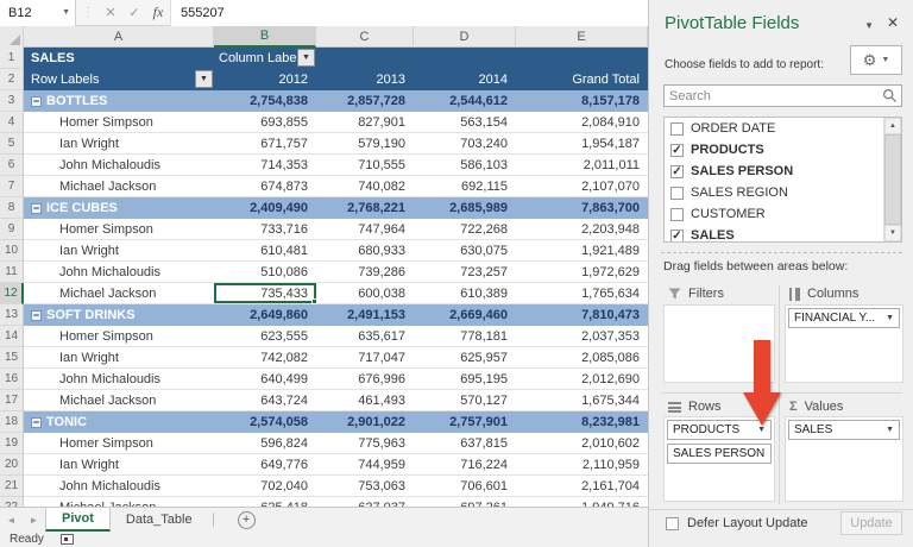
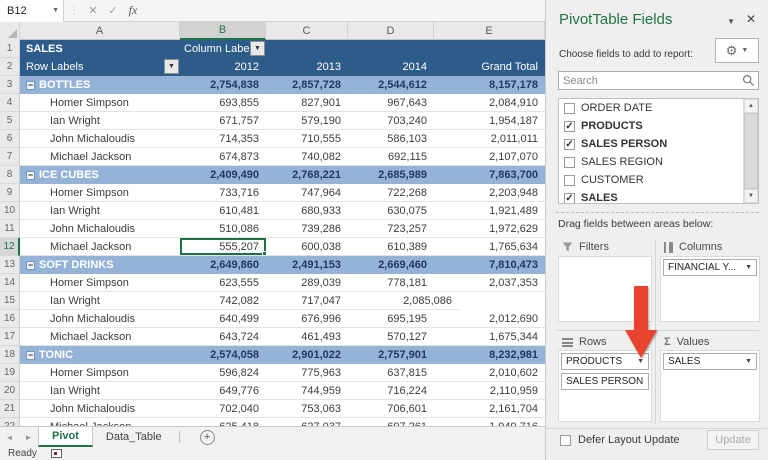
  B12
  ⋮
  ✕
  ✓
  fx
- 555207
  A
  B
  C
  D
  E
  1
  SALES
  Column Labe
  2
  Row Labels
  2012
  2013
  2014
  Grand Total
  3
  −
  BOTTLES
  2,754,838
  2,857,728
  2,544,612
  8,157,178
  4
  Homer Simpson
  693,855
  827,901
- 563,154
+ 967,643
  2,084,910
  5
  Ian Wright
  671,757
  579,190
  703,240
  1,954,187
  6
  John Michaloudis
  714,353
  710,555
  586,103
  2,011,011
  7
  Michael Jackson
  674,873
  740,082
  692,115
  2,107,070
  8
  −
  ICE CUBES
  2,409,490
  2,768,221
  2,685,989
  7,863,700
  9
  Homer Simpson
  733,716
  747,964
  722,268
  2,203,948
  10
  Ian Wright
  610,481
  680,933
  630,075
  1,921,489
  11
  John Michaloudis
  510,086
  739,286
  723,257
  1,972,629
  12
  Michael Jackson
- 735,433
+ 555,207
  600,038
  610,389
  1,765,634
  13
  −
  SOFT DRINKS
  2,649,860
  2,491,153
  2,669,460
  7,810,473
  14
  Homer Simpson
  623,555
- 635,617
+ 289,039
  778,181
  2,037,353
  15
  Ian Wright
  742,082
  717,047
- 625,957
  2,085,086
  16
  John Michaloudis
  640,499
  676,996
  695,195
  2,012,690
  17
  Michael Jackson
  643,724
  461,493
  570,127
  1,675,344
  18
  −
  TONIC
  2,574,058
  2,901,022
  2,757,901
  8,232,981
  19
  Homer Simpson
  596,824
  775,963
  637,815
  2,010,602
  20
  Ian Wright
  649,776
  744,959
  716,224
  2,110,959
  21
  John Michaloudis
  702,040
  753,063
  706,601
  2,161,704
  ◄
  ►
  Pivot
  Data_Table
  +
  Ready
  PivotTable Fields
  ▼
  ✕
  Choose fields to add to report:
  ⚙
  Search
  ORDER DATE
  ✓
  PRODUCTS
  ✓
  SALES PERSON
  SALES REGION
  CUSTOMER
  ✓
  SALES
  Drag fields between areas below:
  Filters
  Columns
  FINANCIAL Y...
  Rows
  Σ
  Values
  PRODUCTS
  SALES PERSON
  SALES
  Defer Layout Update
  Update
